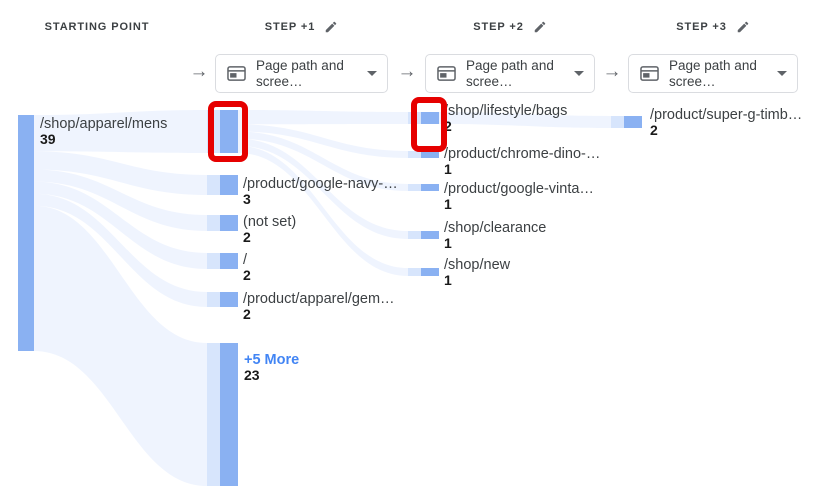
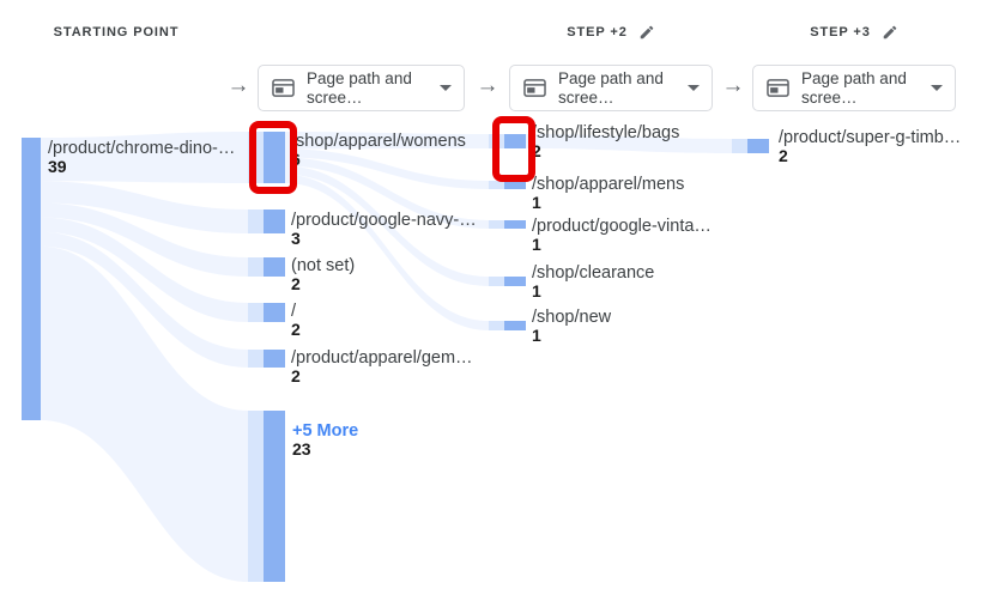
  STARTING POINT
- STEP +1
  STEP +2
  STEP +3
  →
  Page path and scree…
  →
  Page path and scree…
  →
  Page path and scree…
- /shop/apparel/mens
+ /product/chrome-dino-…
  39
+ /shop/apparel/womens
+ 6
  /product/google-navy-…
  3
  (not set)
  2
  /
  2
  /product/apparel/gem…
  2
  +5 More
  23
  /shop/lifestyle/bags
  2
- /product/chrome-dino-…
+ /shop/apparel/mens
  1
  /product/google-vinta…
  1
  /shop/clearance
  1
  /shop/new
  1
  /product/super-g-timb…
  2
